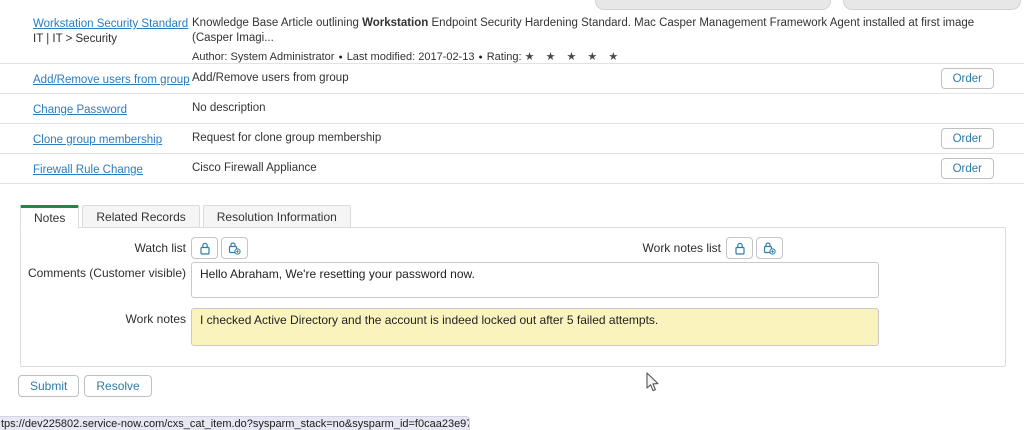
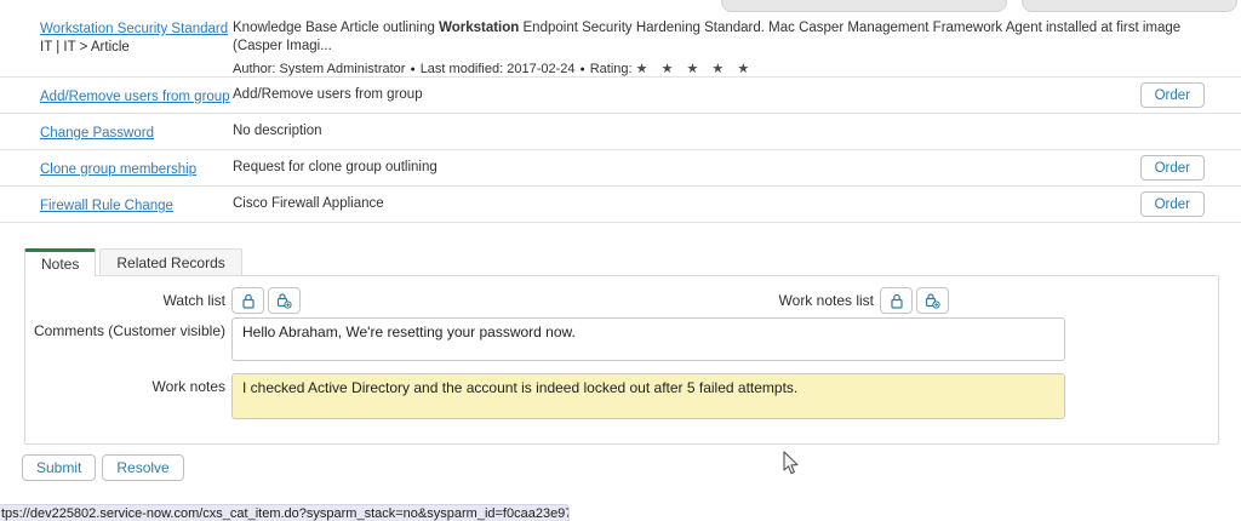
  Workstation Security Standard
- IT | IT > Security
+ IT | IT > Article
  Knowledge Base Article outlining Workstation Endpoint Security Hardening Standard. Mac Casper Management Framework Agent installed at first image (Casper Imagi...
- Author: System Administrator Last modified: 2017-02-13 Rating: ★ ★ ★ ★ ★
+ Author: System Administrator Last modified: 2017-02-24 Rating: ★ ★ ★ ★ ★
  Add/Remove users from group
  Add/Remove users from group
  Order
  Change Password
  No description
  Clone group membership
- Request for clone group membership
+ Request for clone group outlining
  Order
  Firewall Rule Change
  Cisco Firewall Appliance
  Order
  Notes
  Related Records
- Resolution Information
  Watch list
  Work notes list
  Comments (Customer visible)
  Hello Abraham, We're resetting your password now.
  Work notes
  I checked Active Directory and the account is indeed locked out after 5 failed attempts.
  Submit
  Resolve
  tps://dev225802.service-now.com/cxs_cat_item.do?sysparm_stack=no&sysparm_id=f0caa23e97
